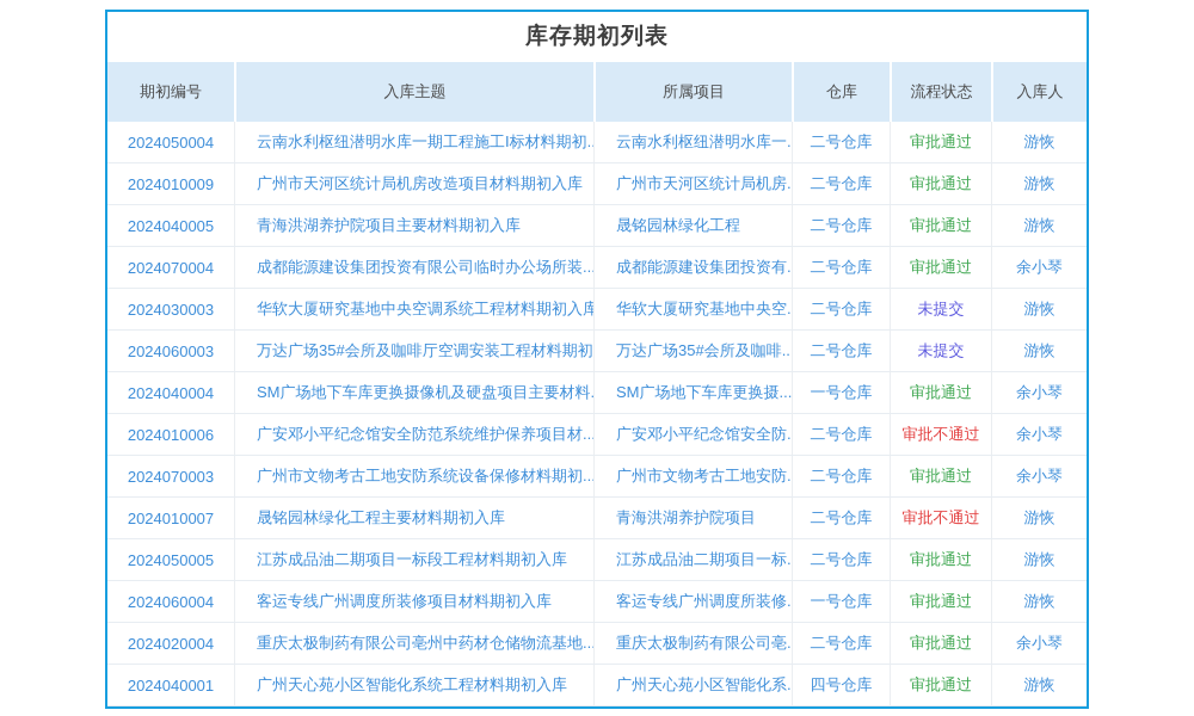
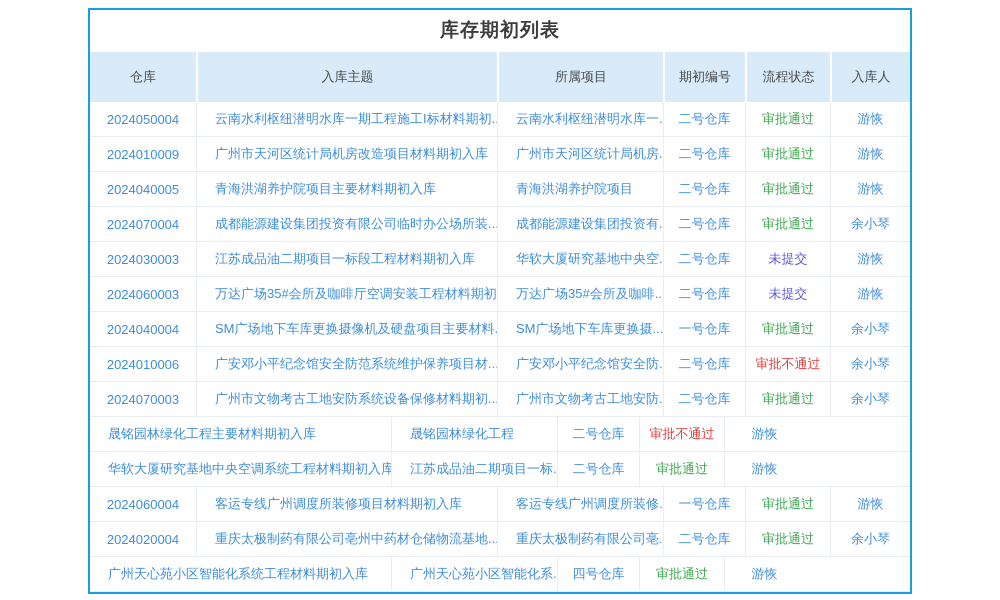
  库存期初列表
- 期初编号
+ 仓库
  入库主题
  所属项目
- 仓库
+ 期初编号
  流程状态
  入库人
  2024050004
  云南水利枢纽潜明水库一期工程施工I标材料期初.
  云南水利枢纽潜明水库一.
  二号仓库
  审批通过
  游恢
  2024010009
  广州市天河区统计局机房改造项目材料期初入库
  广州市天河区统计局机房.
  二号仓库
  审批通过
  游恢
  2024040005
  青海洪湖养护院项目主要材料期初入库
- 晟铭园林绿化工程
+ 青海洪湖养护院项目
  二号仓库
  审批通过
  游恢
  2024070004
  成都能源建设集团投资有限公司临时办公场所装..
  成都能源建设集团投资有.
  二号仓库
  审批通过
  余小琴
  2024030003
- 华软大厦研究基地中央空调系统工程材料期初入库
+ 江苏成品油二期项目一标段工程材料期初入库
  华软大厦研究基地中央空.
  二号仓库
  未提交
  游恢
  2024060003
  万达广场35#会所及咖啡厅空调安装工程材料期初
  万达广场35#会所及咖啡..
  二号仓库
  未提交
  游恢
  2024040004
  SM广场地下车库更换摄像机及硬盘项目主要材料.
  SM广场地下车库更换摄...
  一号仓库
  审批通过
  余小琴
  2024010006
  广安邓小平纪念馆安全防范系统维护保养项目材..
  广安邓小平纪念馆安全防.
  二号仓库
  审批不通过
  余小琴
  2024070003
  广州市文物考古工地安防系统设备保修材料期初..
  广州市文物考古工地安防.
  二号仓库
  审批通过
  余小琴
- 2024010007
  晟铭园林绿化工程主要材料期初入库
- 青海洪湖养护院项目
+ 晟铭园林绿化工程
  二号仓库
  审批不通过
  游恢
- 2024050005
- 江苏成品油二期项目一标段工程材料期初入库
+ 华软大厦研究基地中央空调系统工程材料期初入库
  江苏成品油二期项目一标.
  二号仓库
  审批通过
  游恢
  2024060004
  客运专线广州调度所装修项目材料期初入库
  客运专线广州调度所装修.
  一号仓库
  审批通过
  游恢
  2024020004
  重庆太极制药有限公司亳州中药材仓储物流基地..
  重庆太极制药有限公司亳.
  二号仓库
  审批通过
  余小琴
- 2024040001
  广州天心苑小区智能化系统工程材料期初入库
  广州天心苑小区智能化系.
  四号仓库
  审批通过
  游恢
